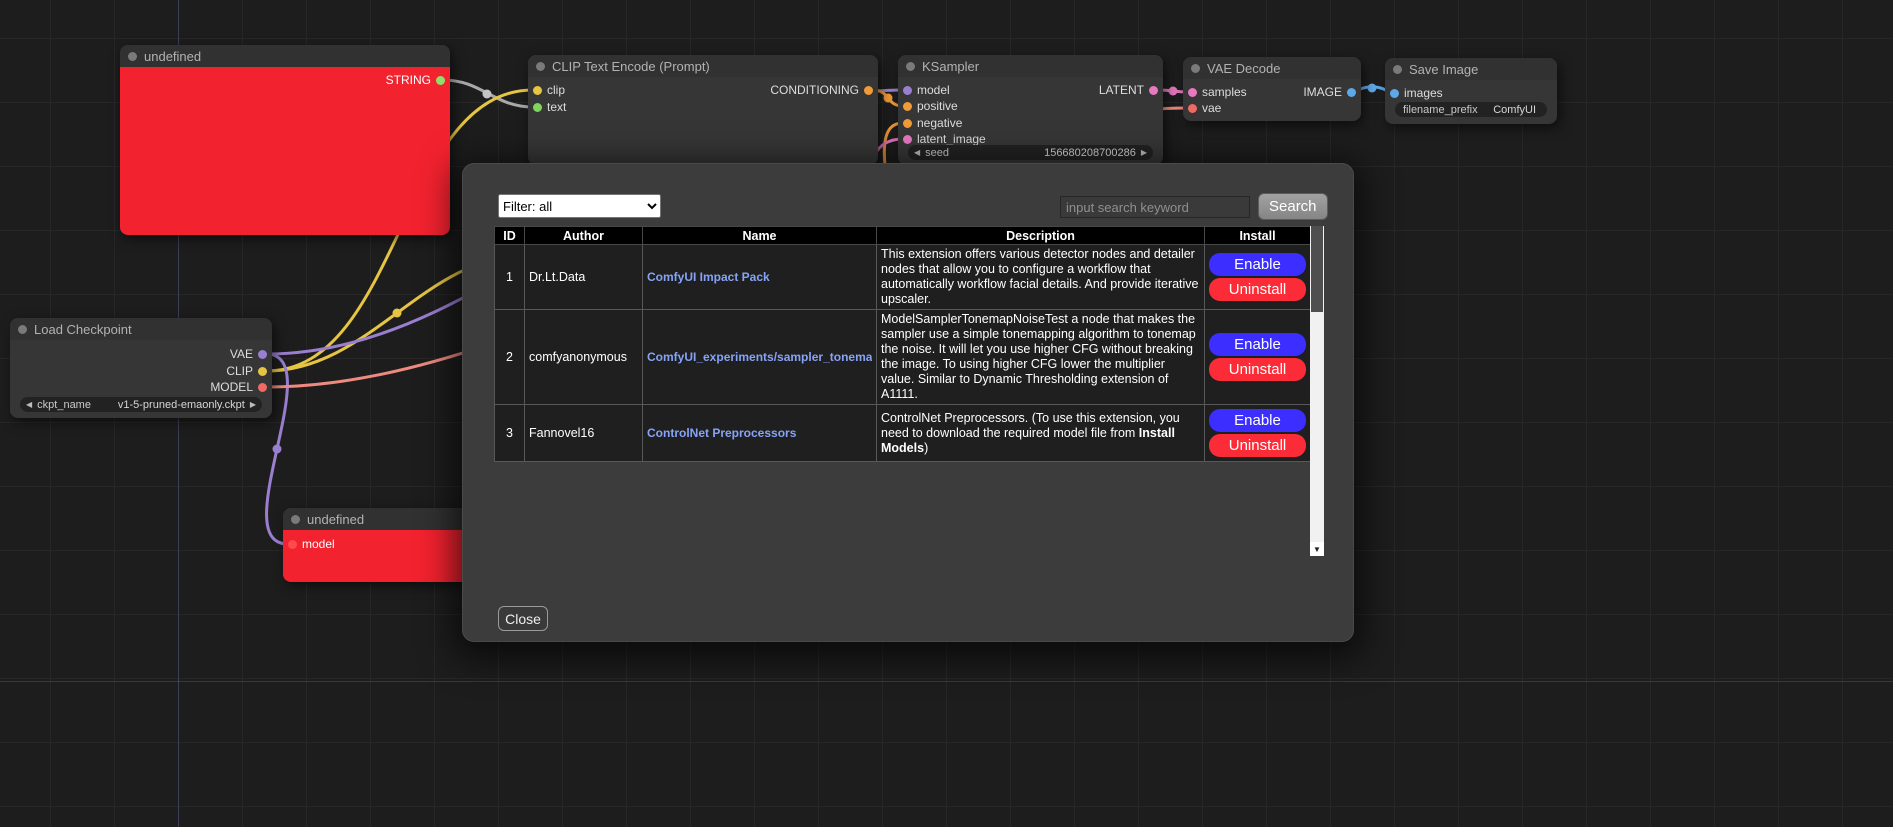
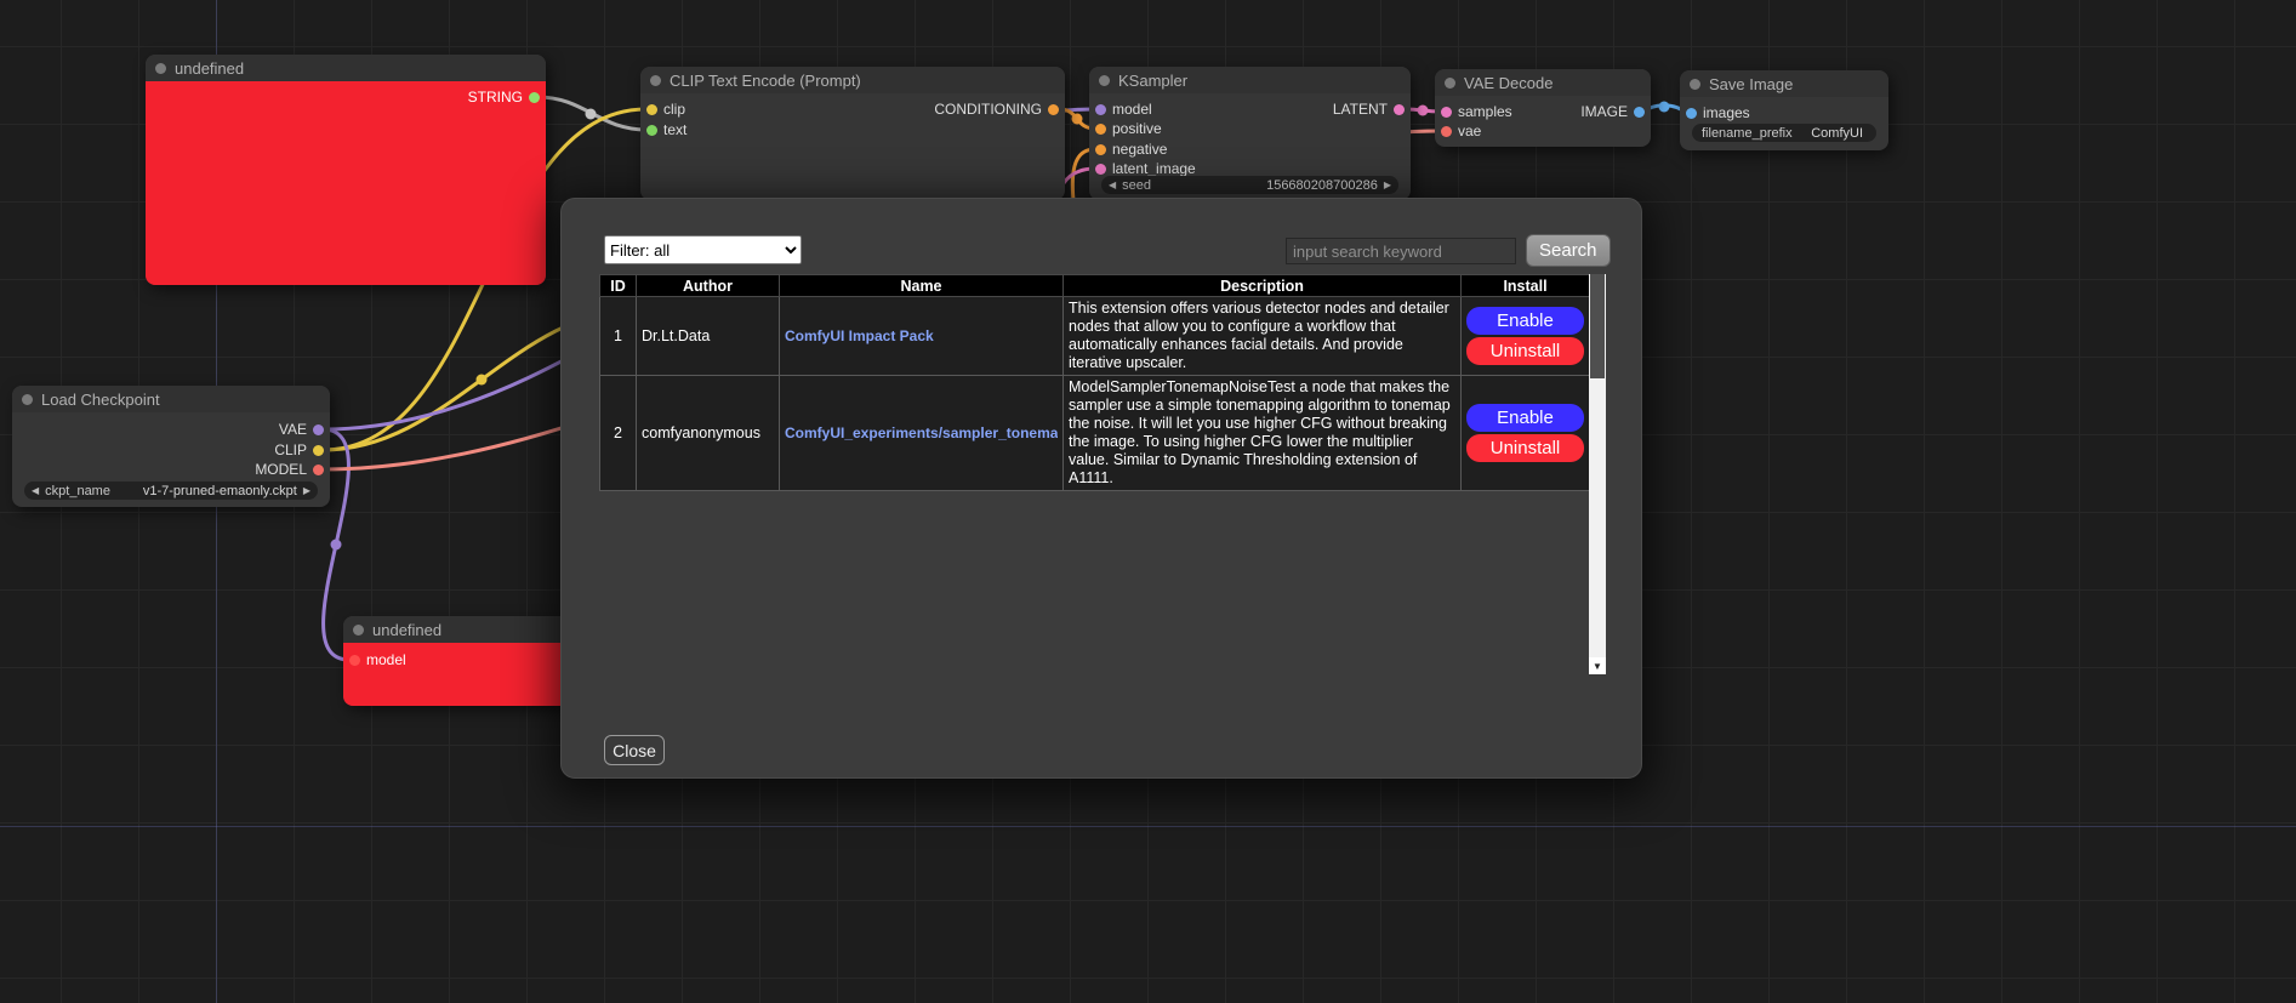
  undefined
  STRING
  CLIP Text Encode (Prompt)
  clip
  text
  CONDITIONING
  KSampler
  model
  positive
  negative
  latent_image
  LATENT
  ◀
  seed
  156680208700286
  ▶
  VAE Decode
  samples
  vae
  IMAGE
  Save Image
  images
  filename_prefix
  ComfyUI
  Load Checkpoint
  VAE
  CLIP
  MODEL
  ◀
  ckpt_name
- v1-5-pruned-emaonly.ckpt
+ v1-7-pruned-emaonly.ckpt
  ▶
  undefined
  model
  Filter: all
  input search keyword
  Search
  ID	Author	Name	Description	Install
- 1	Dr.Lt.Data	ComfyUI Impact Pack	This extension offers various detector nodes and detailer nodes that allow you to configure a workflow that automatically workflow facial details. And provide iterative upscaler.	Enable Uninstall
+ 1	Dr.Lt.Data	ComfyUI Impact Pack	This extension offers various detector nodes and detailer nodes that allow you to configure a workflow that automatically enhances facial details. And provide iterative upscaler.	Enable Uninstall
  2	comfyanonymous	ComfyUI_experiments/sampler_tonema	ModelSamplerTonemapNoiseTest a node that makes the sampler use a simple tonemapping algorithm to tonemap the noise. It will let you use higher CFG without breaking the image. To using higher CFG lower the multiplier value. Similar to Dynamic Thresholding extension of A1111.	Enable Uninstall
- 3	Fannovel16	ControlNet Preprocessors	ControlNet Preprocessors. (To use this extension, you need to download the required model file from Install Models)	Enable Uninstall
  ▼
  Close
